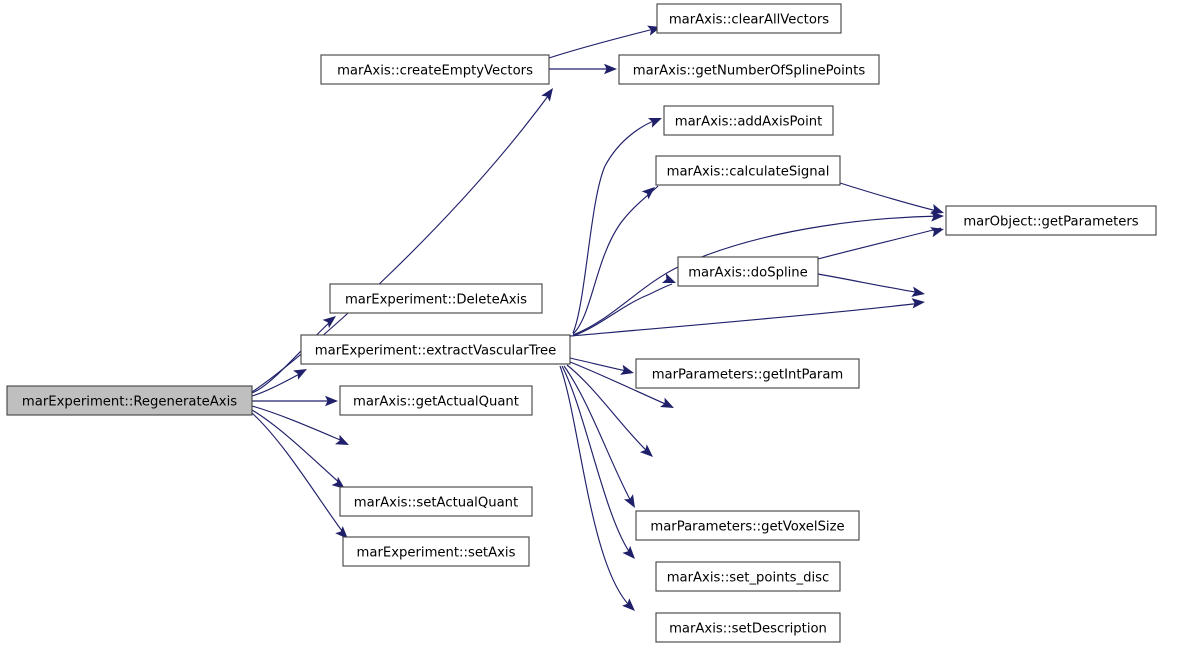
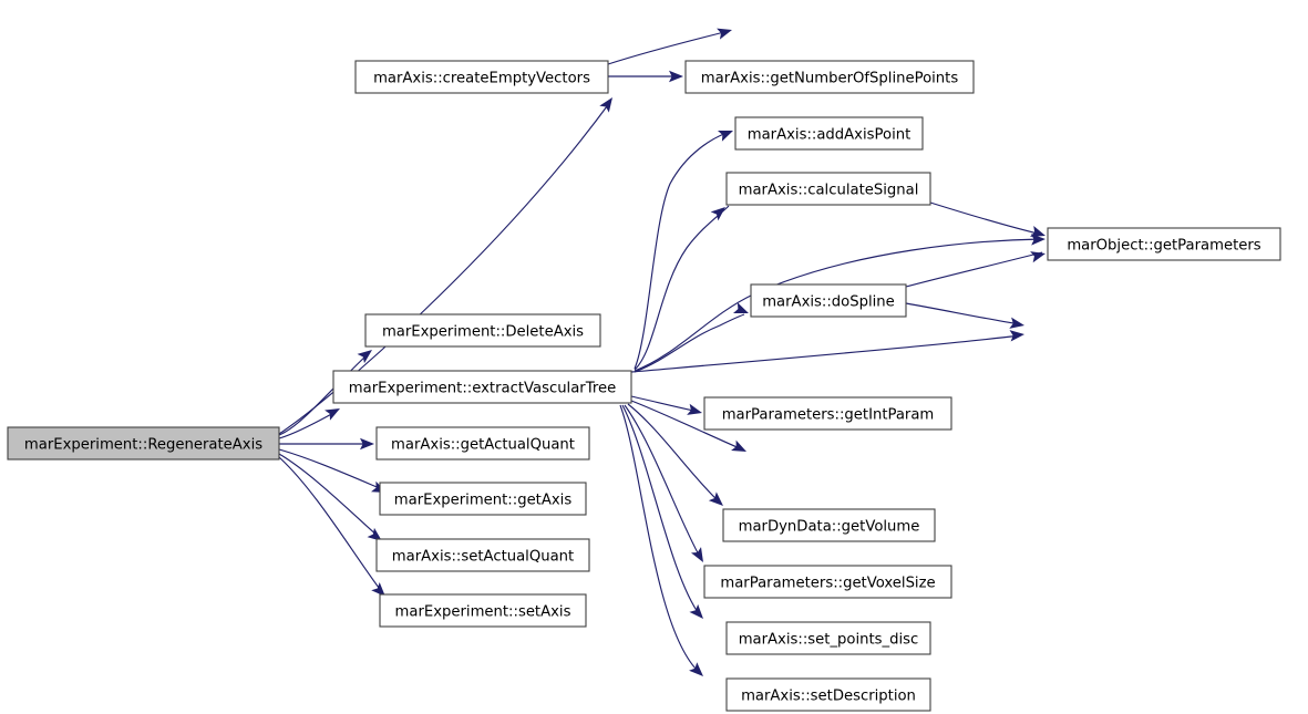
  marExperiment::RegenerateAxis
  marAxis::createEmptyVectors
- marAxis::clearAllVectors
  marAxis::getNumberOfSplinePoints
  marAxis::addAxisPoint
  marAxis::calculateSignal
  marObject::getParameters
  marAxis::doSpline
  marExperiment::DeleteAxis
  marExperiment::extractVascularTree
  marParameters::getIntParam
  marAxis::getActualQuant
+ marExperiment::getAxis
+ marDynData::getVolume
  marAxis::setActualQuant
  marParameters::getVoxelSize
  marExperiment::setAxis
  marAxis::set_points_disc
  marAxis::setDescription
